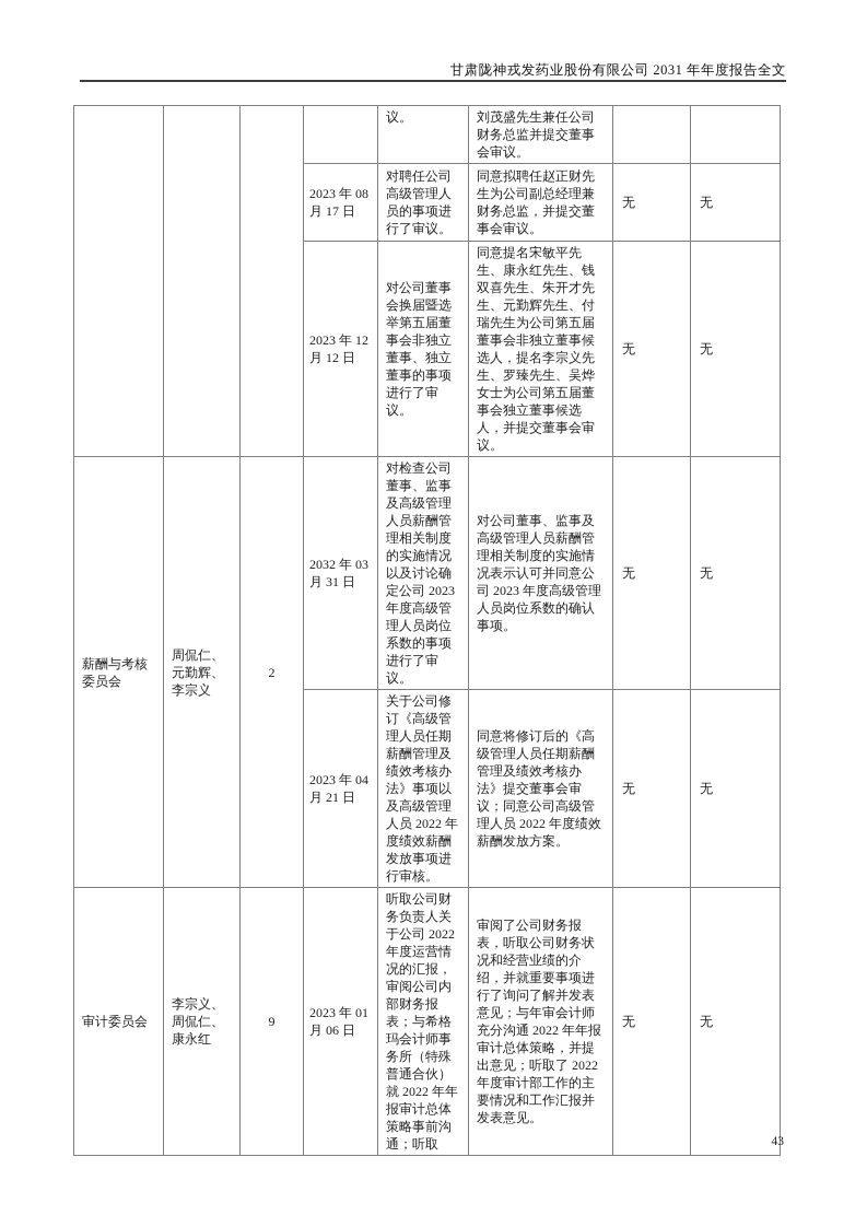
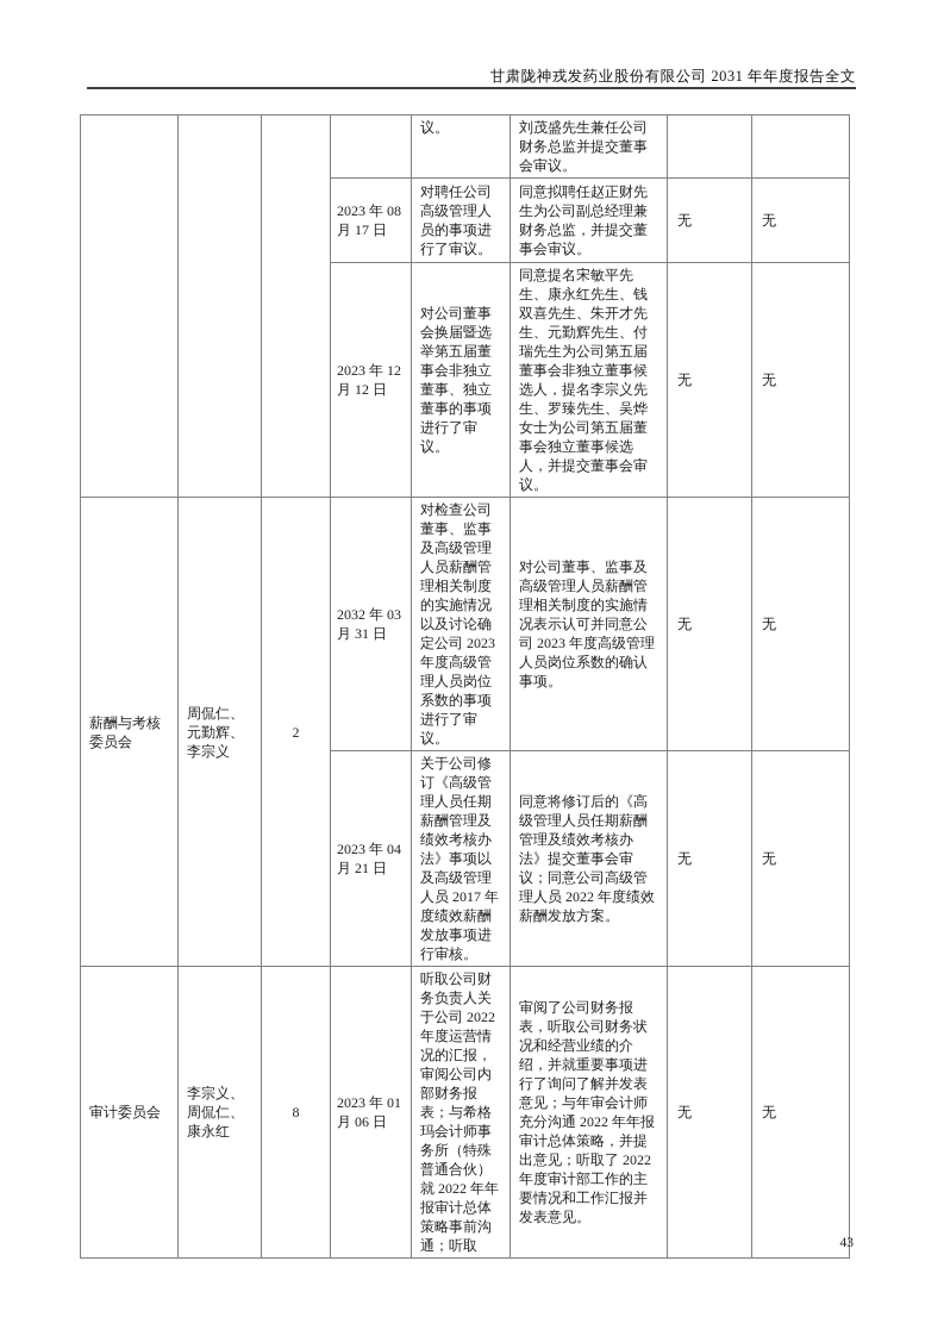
  甘肃陇神戎发药业股份有限公司 2031 年年度报告全文
  				议。	刘茂盛先生兼任公司财务总监并提交董事会审议。
  2023 年 08 月 17 日	对聘任公司高级管理人员的事项进行了审议。	同意拟聘任赵正财先生为公司副总经理兼财务总监，并提交董事会审议。	无	无
  2023 年 12 月 12 日	对公司董事会换届暨选举第五届董事会非独立董事、独立董事的事项进行了审议。	同意提名宋敏平先生、康永红先生、钱双喜先生、朱开才先生、元勤辉先生、付瑞先生为公司第五届董事会非独立董事候选人，提名李宗义先生、罗臻先生、吴烨女士为公司第五届董事会独立董事候选人，并提交董事会审议。	无	无
  薪酬与考核委员会	周侃仁、元勤辉、李宗义	2	2032 年 03 月 31 日	对检查公司董事、监事及高级管理人员薪酬管理相关制度的实施情况以及讨论确定公司 2023 年度高级管理人员岗位系数的事项进行了审议。	对公司董事、监事及高级管理人员薪酬管理相关制度的实施情况表示认可并同意公司 2023 年度高级管理人员岗位系数的确认事项。	无	无
- 2023 年 04 月 21 日	关于公司修订《高级管理人员任期薪酬管理及绩效考核办法》事项以及高级管理人员 2022 年度绩效薪酬发放事项进行审核。	同意将修订后的《高级管理人员任期薪酬管理及绩效考核办法》提交董事会审议；同意公司高级管理人员 2022 年度绩效薪酬发放方案。	无	无
+ 2023 年 04 月 21 日	关于公司修订《高级管理人员任期薪酬管理及绩效考核办法》事项以及高级管理人员 2017 年度绩效薪酬发放事项进行审核。	同意将修订后的《高级管理人员任期薪酬管理及绩效考核办法》提交董事会审议；同意公司高级管理人员 2022 年度绩效薪酬发放方案。	无	无
- 审计委员会	李宗义、周侃仁、康永红	9	2023 年 01 月 06 日	听取公司财务负责人关于公司 2022 年度运营情况的汇报，审阅公司内部财务报表；与希格玛会计师事务所（特殊普通合伙）就 2022 年年报审计总体策略事前沟通；听取	审阅了公司财务报表，听取公司财务状况和经营业绩的介绍，并就重要事项进行了询问了解并发表意见；与年审会计师充分沟通 2022 年年报审计总体策略，并提出意见；听取了 2022 年度审计部工作的主要情况和工作汇报并发表意见。	无	无
+ 审计委员会	李宗义、周侃仁、康永红	8	2023 年 01 月 06 日	听取公司财务负责人关于公司 2022 年度运营情况的汇报，审阅公司内部财务报表；与希格玛会计师事务所（特殊普通合伙）就 2022 年年报审计总体策略事前沟通；听取	审阅了公司财务报表，听取公司财务状况和经营业绩的介绍，并就重要事项进行了询问了解并发表意见；与年审会计师充分沟通 2022 年年报审计总体策略，并提出意见；听取了 2022 年度审计部工作的主要情况和工作汇报并发表意见。	无	无
  43
